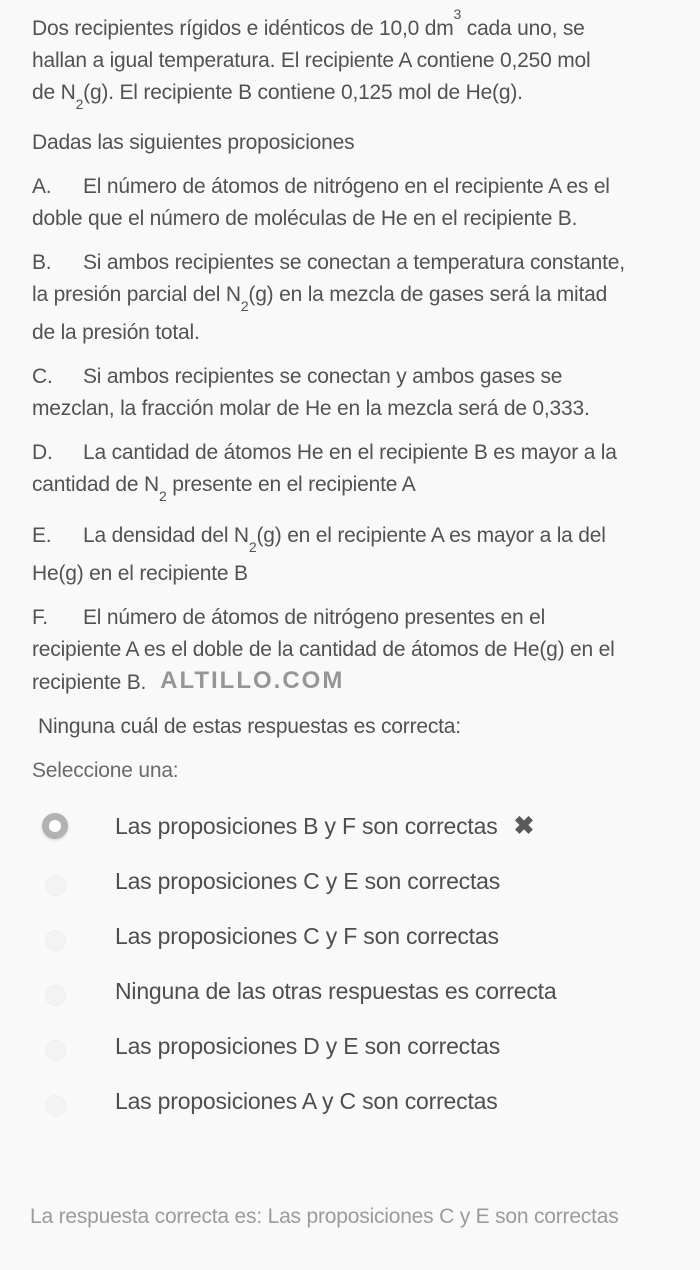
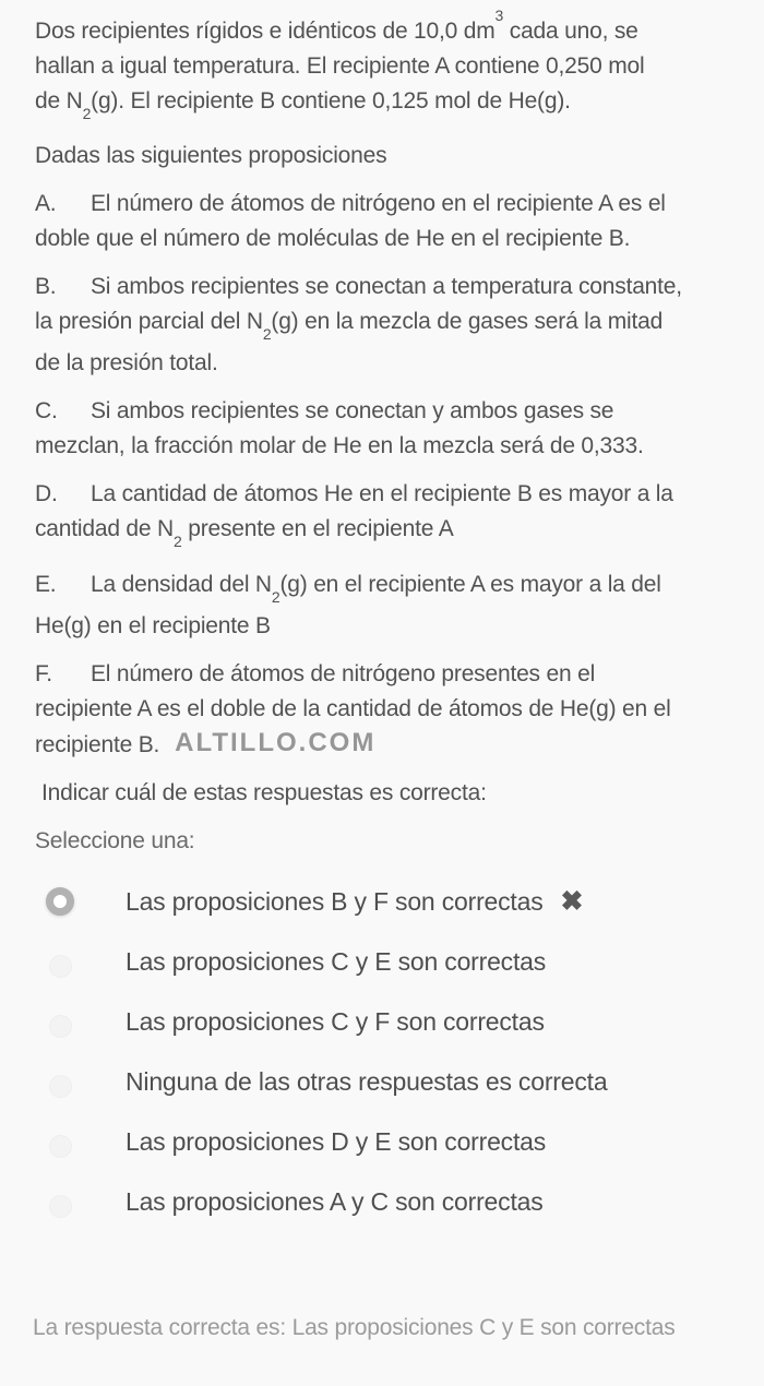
  Dos recipientes rígidos e idénticos de 10,0 dm3 cada uno, se
  hallan a igual temperatura. El recipiente A contiene 0,250 mol
  de N2(g). El recipiente B contiene 0,125 mol de He(g).
  Dadas las siguientes proposiciones
  A. El número de átomos de nitrógeno en el recipiente A es el
  doble que el número de moléculas de He en el recipiente B.
  B. Si ambos recipientes se conectan a temperatura constante,
  la presión parcial del N2(g) en la mezcla de gases será la mitad
  de la presión total.
  C. Si ambos recipientes se conectan y ambos gases se
  mezclan, la fracción molar de He en la mezcla será de 0,333.
  D. La cantidad de átomos He en el recipiente B es mayor a la
  cantidad de N2 presente en el recipiente A
  E. La densidad del N2(g) en el recipiente A es mayor a la del
  He(g) en el recipiente B
  F. El número de átomos de nitrógeno presentes en el
  recipiente A es el doble de la cantidad de átomos de He(g) en el
  recipiente B. ALTILLO.COM
- Ninguna cuál de estas respuestas es correcta:
+ Indicar cuál de estas respuestas es correcta:
  Seleccione una:
  Las proposiciones B y F son correctas
  ✖
  Las proposiciones C y E son correctas
  Las proposiciones C y F son correctas
  Ninguna de las otras respuestas es correcta
  Las proposiciones D y E son correctas
  Las proposiciones A y C son correctas
  La respuesta correcta es: Las proposiciones C y E son correctas
